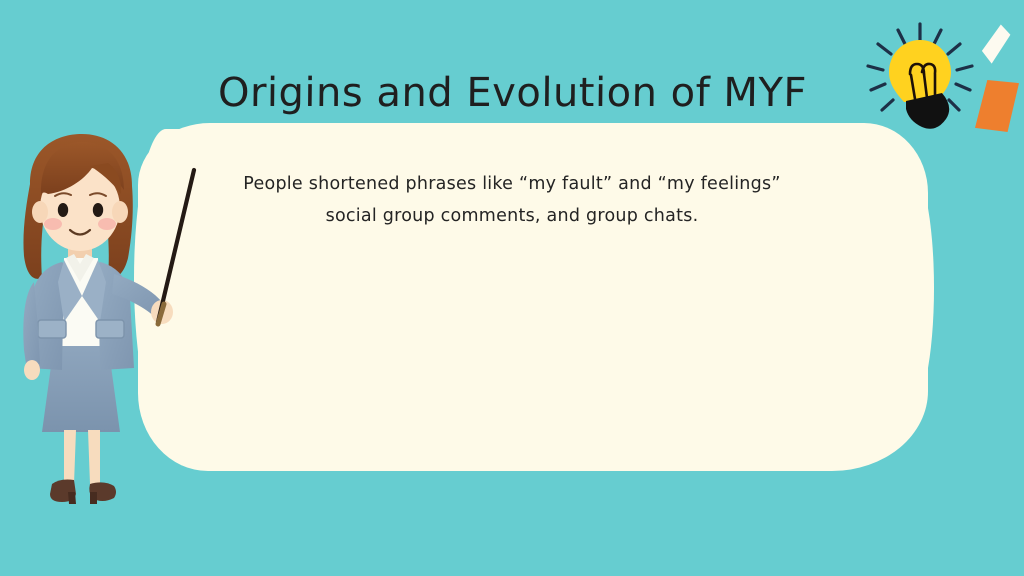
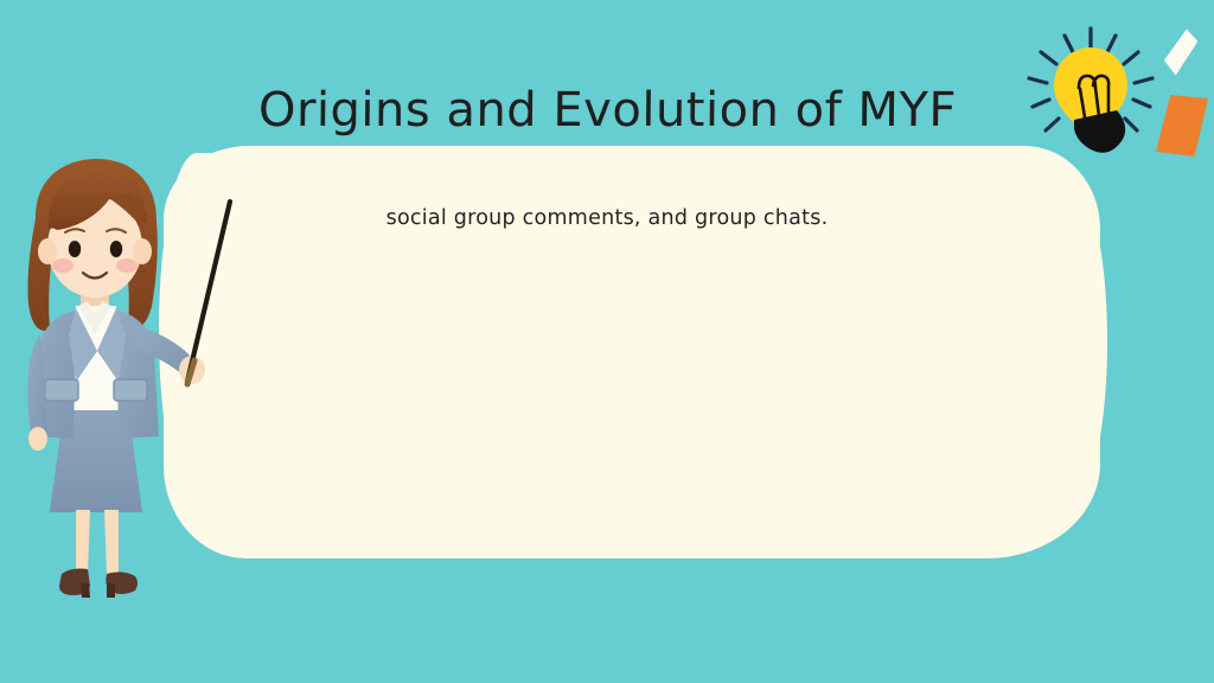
  Origins and Evolution of MYF
- People shortened phrases like “my fault” and “my feelings”
  social group comments, and group chats.
